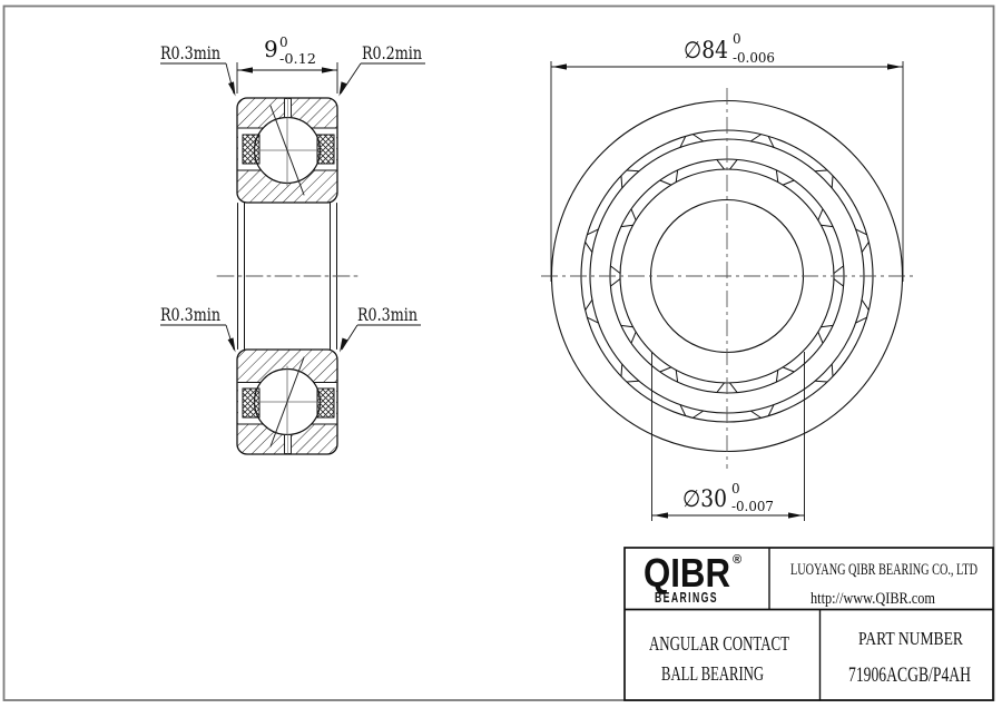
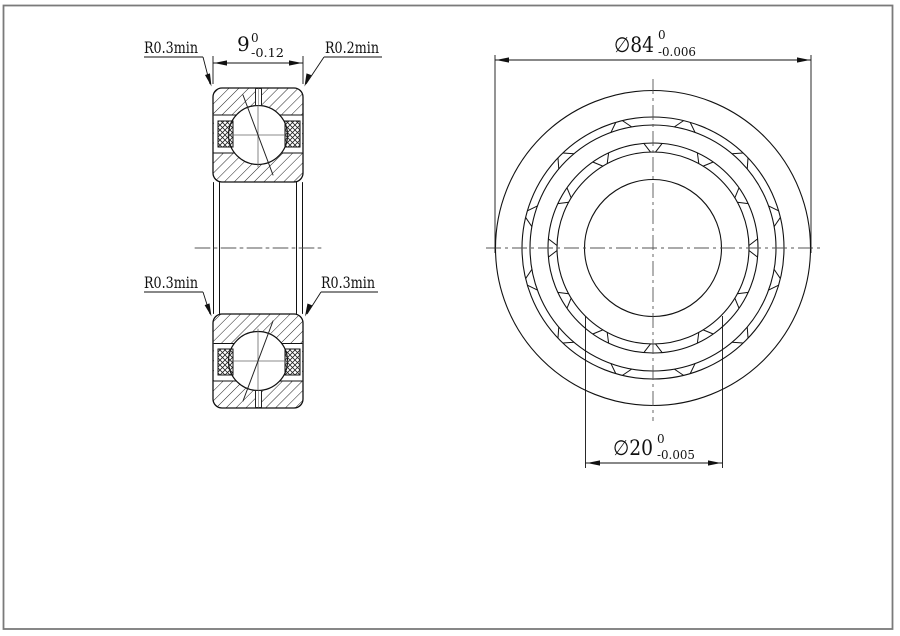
  R0.3min
  R0.2min
  R0.3min
  R0.3min
  9
  0
  -0.12
  ∅84
  0
  -0.006
- ∅30
+ ∅20
  0
- -0.007
+ -0.005
- QIBR
- ®
- BEARINGS
- LUOYANG QIBR BEARING CO., LTD
- http://www.QIBR.com
- ANGULAR CONTACT
- BALL BEARING
- PART NUMBER
- 71906ACGB/P4AH
